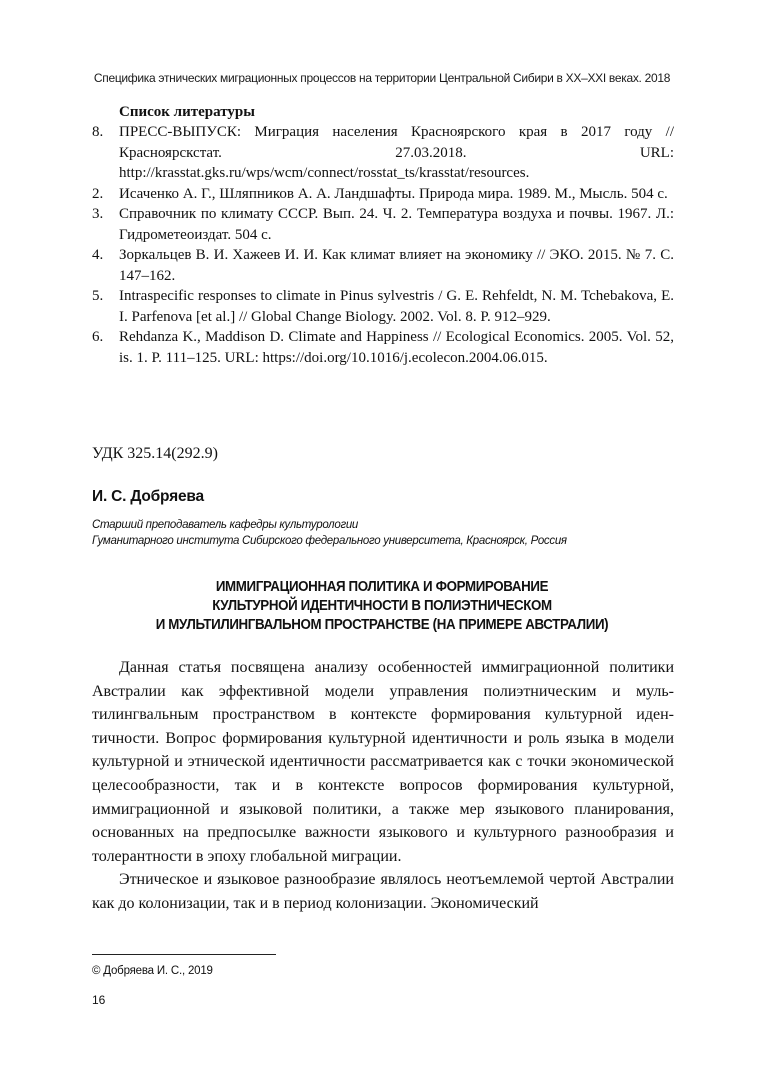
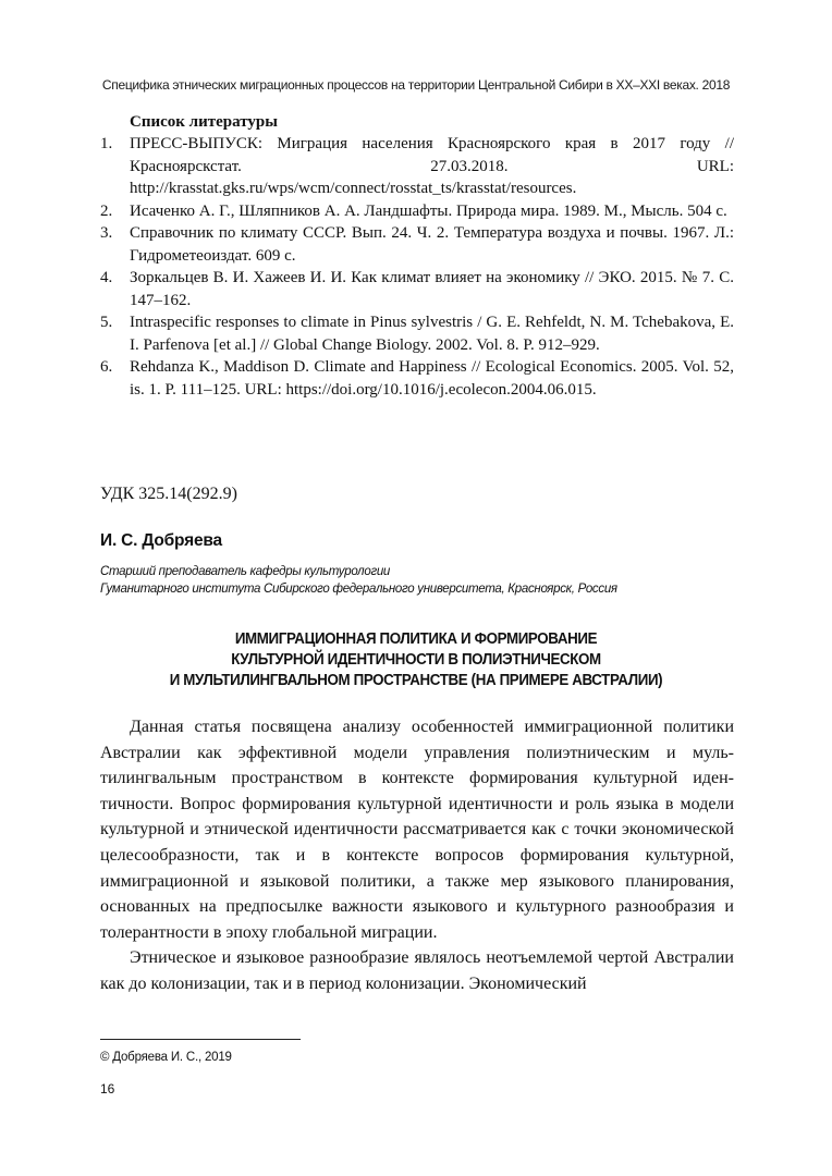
  Специфика этнических миграционных процессов на территории Центральной Сибири в XX–XXI веках. 2018
  Список литературы
- 8.
+ 1.
  ПРЕСС-ВЫПУСК: Миграция населения Красноярского края в 2017 году // Красноярскстат. 27.03.2018. URL: http://krasstat.gks.ru/wps/wcm/connect/rosstat_ts/krasstat/resources.
  2.
  Исаченко А. Г., Шляпников А. А. Ландшафты. Природа мира. 1989. М., Мысль. 504 с.
  3.
- Справочник по климату СССР. Вып. 24. Ч. 2. Температура воздуха и почвы. 1967. Л.: Гидрометеоиздат. 504 с.
+ Справочник по климату СССР. Вып. 24. Ч. 2. Температура воздуха и почвы. 1967. Л.: Гидрометеоиздат. 609 с.
  4.
  Зоркальцев В. И. Хажеев И. И. Как климат влияет на экономику // ЭКО. 2015. № 7. С. 147–162.
  5.
  Intraspecific responses to climate in Pinus sylvestris / G. E. Rehfeldt, N. M. Tchebakova, E. I. Parfenova [et al.] // Global Change Biology. 2002. Vol. 8. P. 912–929.
  6.
  Rehdanza K., Maddison D. Climate and Happiness // Ecological Economics. 2005. Vol. 52, is. 1. P. 111–125. URL: https://doi.org/10.1016/j.ecolecon.2004.06.015.
  УДК 325.14(292.9)
  И. С. Добряева
  Старший преподаватель кафедры культурологии
  Гуманитарного института Сибирского федерального университета, Красноярск, Россия
  ИММИГРАЦИОННАЯ ПОЛИТИКА И ФОРМИРОВАНИЕ
  КУЛЬТУРНОЙ ИДЕНТИЧНОСТИ В ПОЛИЭТНИЧЕСКОМ
  И МУЛЬТИЛИНГВАЛЬНОМ ПРОСТРАНСТВЕ (НА ПРИМЕРЕ АВСТРАЛИИ)
  Данная статья посвящена анализу особенностей иммиграционной полити­ки Австралии как эффективной модели управления полиэтническим и муль­тилингвальным пространством в контексте формирования культурной иден­тичности. Вопрос формирования культурной идентичности и роль языка в модели культурной и этнической идентичности рассматривается как с точки экономической целесообразности, так и в контексте вопросов формирования культурной, иммиграционной и языковой политики, а также мер языкового планирования, основанных на предпосылке важности языкового и культурно­го разнообразия и толерантности в эпоху глобальной миграции.
  Этническое и языковое разнообразие являлось неотъемлемой чертой Ав­стралии как до колонизации, так и в период колонизации. Экономический
  © Добряева И. С., 2019
  16
